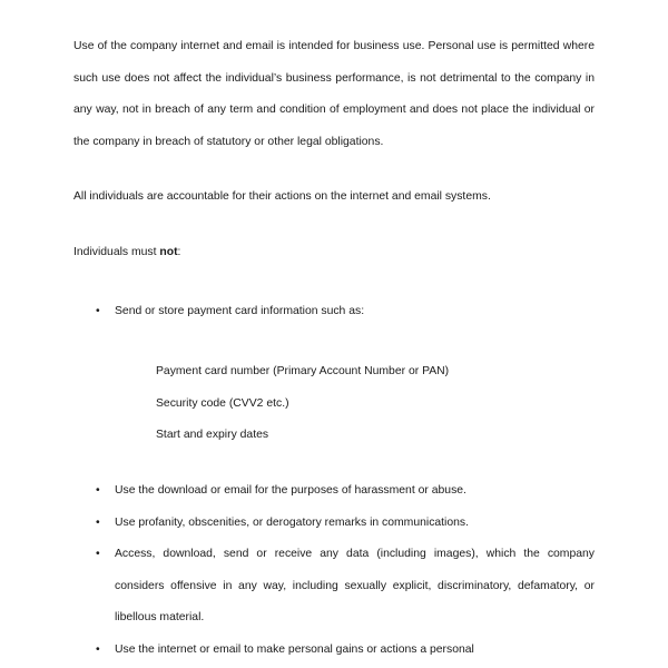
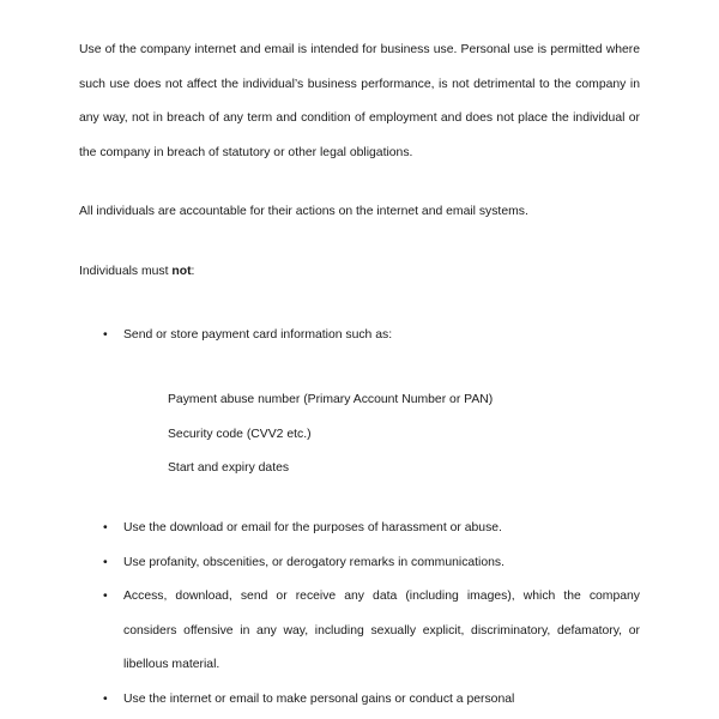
  Use of the company internet and email is intended for business use. Personal use is permitted where such use does not affect the individual’s business performance, is not detrimental to the company in any way, not in breach of any term and condition of employment and does not place the individual or the company in breach of statutory or other legal obligations.
  All individuals are accountable for their actions on the internet and email systems.
  Individuals must not:
  •
  Send or store payment card information such as:
- Payment card number (Primary Account Number or PAN)
+ Payment abuse number (Primary Account Number or PAN)
  Security code (CVV2 etc.)
  Start and expiry dates
  •
  Use the download or email for the purposes of harassment or abuse.
  •
  Use profanity, obscenities, or derogatory remarks in communications.
  •
  Access, download, send or receive any data (including images), which the company considers offensive in any way, including sexually explicit, discriminatory, defamatory, or libellous material.
  •
- Use the internet or email to make personal gains or actions a personal
+ Use the internet or email to make personal gains or conduct a personal
